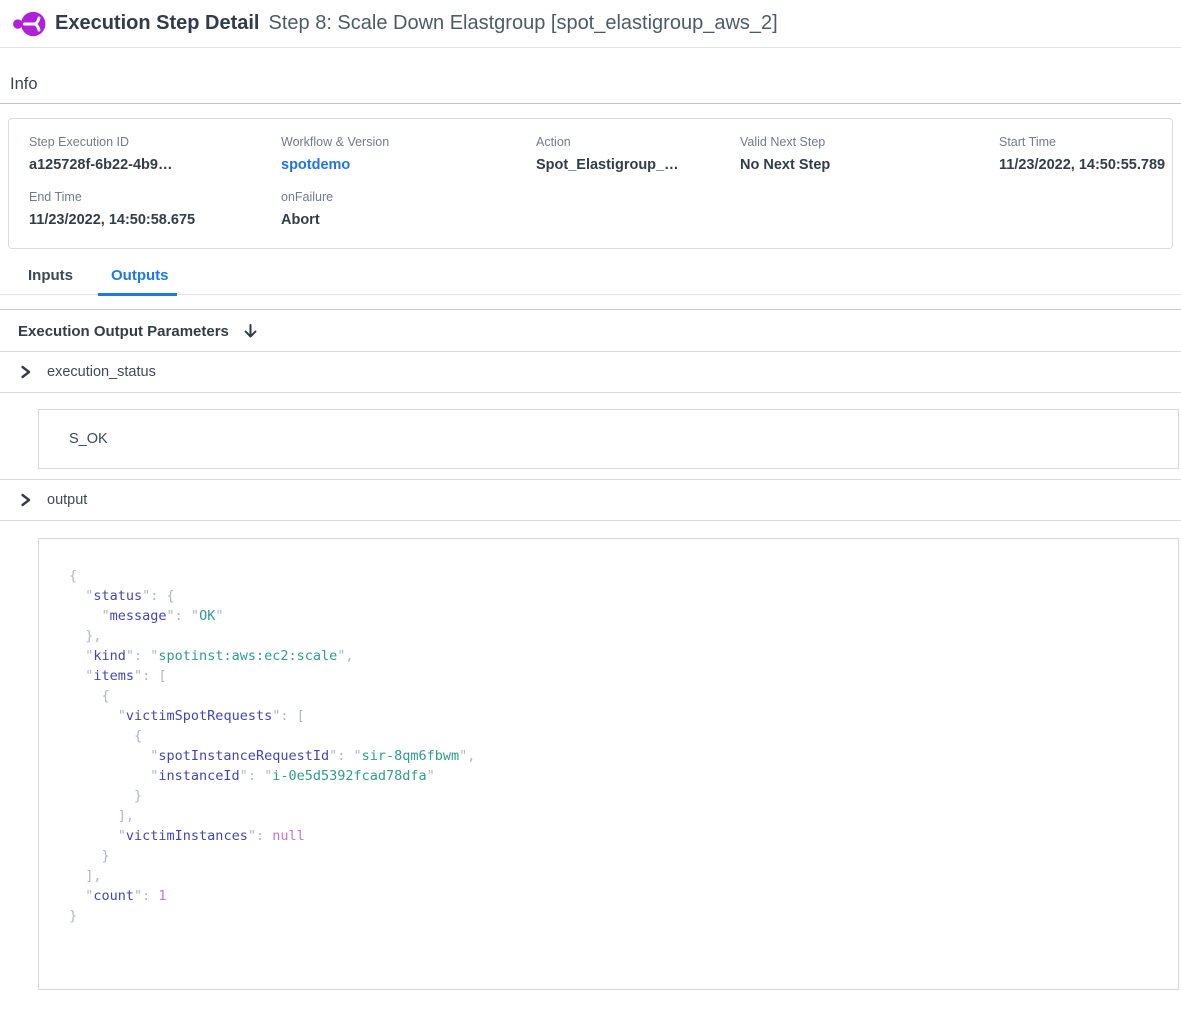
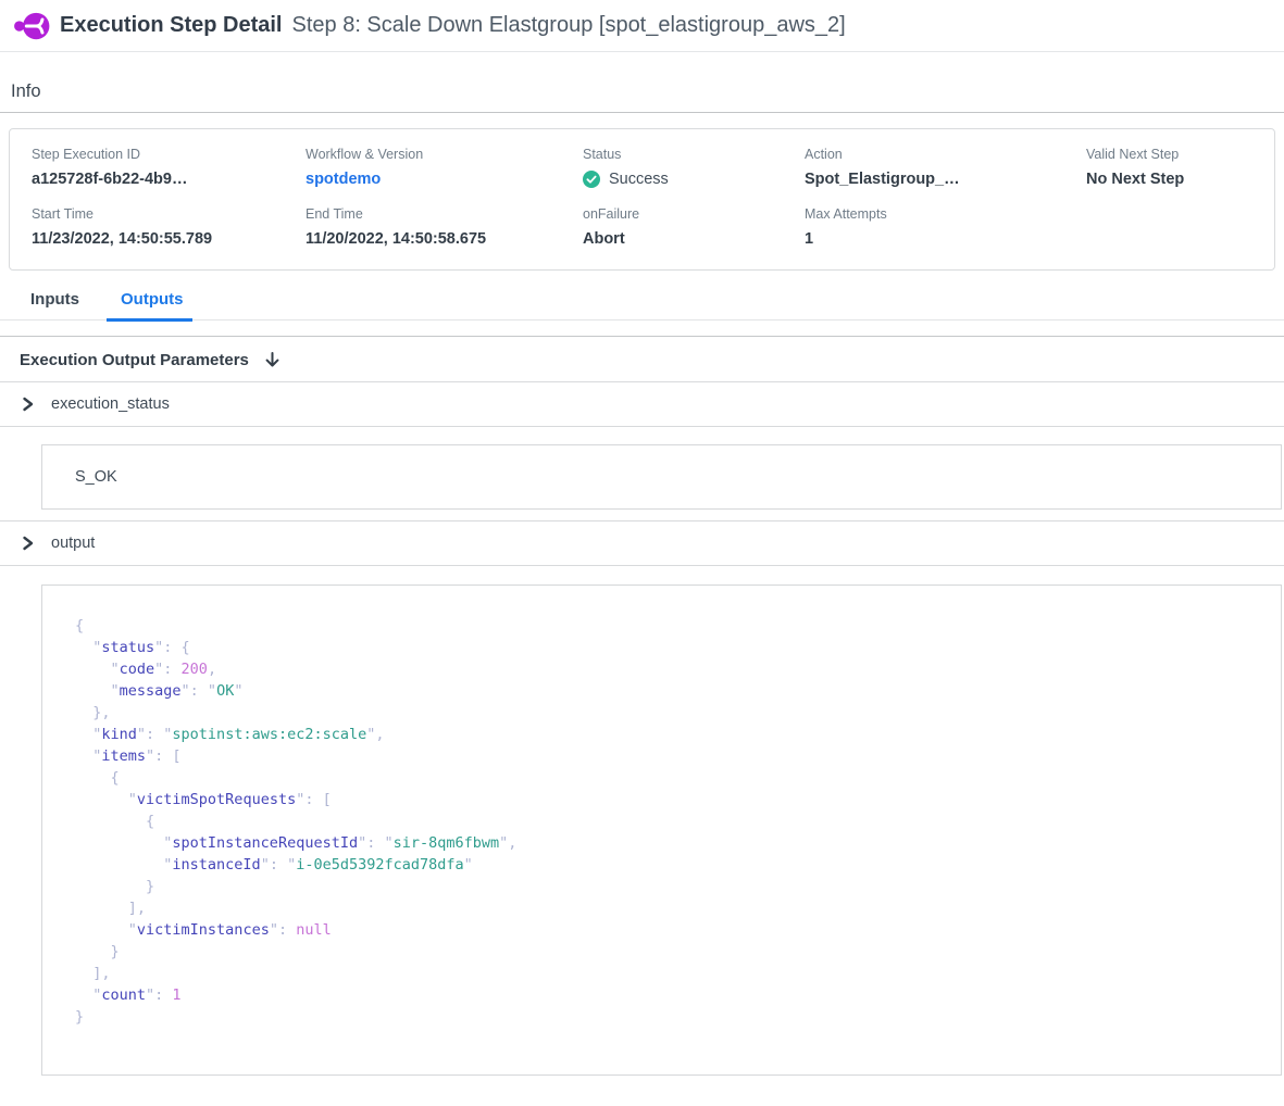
  Execution Step Detail
  Step 8: Scale Down Elastgroup [spot_elastigroup_aws_2]
  Info
  Step Execution ID
  a125728f-6b22-4b9…
  Workflow & Version
  spotdemo
+ Status
+ Success
  Action
  Spot_Elastigroup_…
  Valid Next Step
  No Next Step
  Start Time
  11/23/2022, 14:50:55.789
  End Time
- 11/23/2022, 14:50:58.675
+ 11/20/2022, 14:50:58.675
  onFailure
  Abort
+ Max Attempts
+ 1
  Inputs
  Outputs
  Execution Output Parameters
  execution_status
  S_OK
  output
  {
  "status": {
+ "code": 200,
  "message": "OK"
  },
  "kind": "spotinst:aws:ec2:scale",
  "items": [
  {
  "victimSpotRequests": [
  {
  "spotInstanceRequestId": "sir-8qm6fbwm",
  "instanceId": "i-0e5d5392fcad78dfa"
  }
  ],
  "victimInstances": null
  }
  ],
  "count": 1
  }
